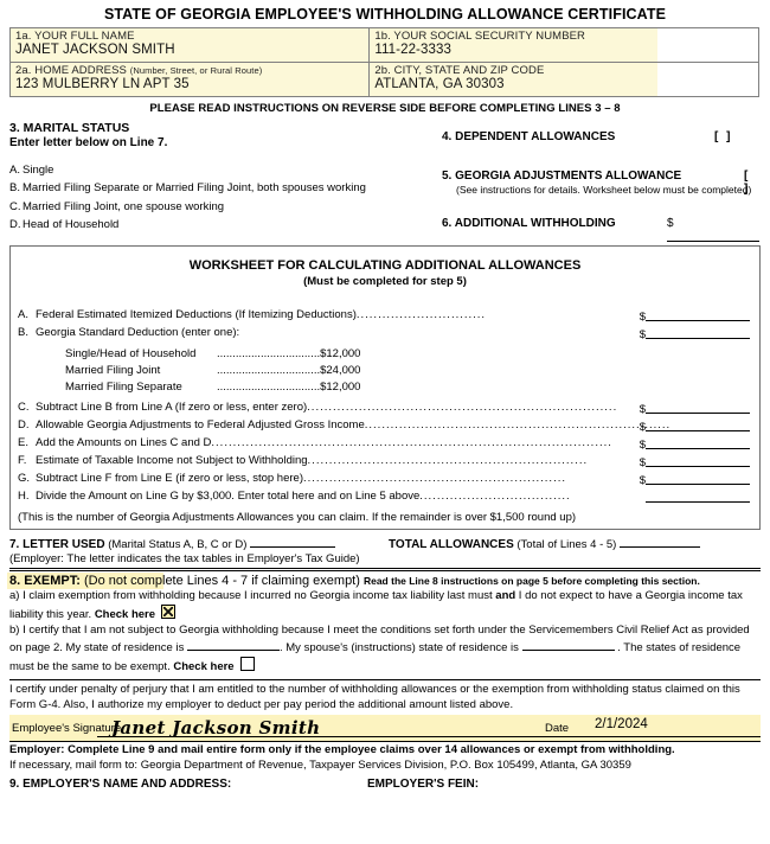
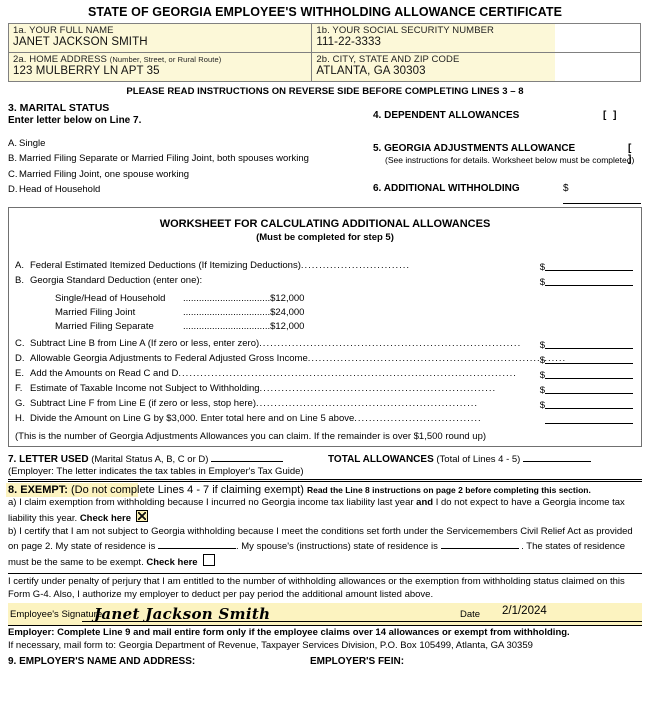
  STATE OF GEORGIA EMPLOYEE'S WITHHOLDING ALLOWANCE CERTIFICATE
  1a. YOUR FULL NAME JANET JACKSON SMITH	1b. YOUR SOCIAL SECURITY NUMBER 111-22-3333
  2a. HOME ADDRESS (Number, Street, or Rural Route) 123 MULBERRY LN APT 35	2b. CITY, STATE AND ZIP CODE ATLANTA, GA 30303
  PLEASE READ INSTRUCTIONS ON REVERSE SIDE BEFORE COMPLETING LINES 3 – 8
  3. MARITAL STATUS
  Enter letter below on Line 7.
  A. Single
  B. Married Filing Separate or Married Filing Joint, both spouses working
  C. Married Filing Joint, one spouse working
  D. Head of Household
  4. DEPENDENT ALLOWANCES
  [ ]
  5. GEORGIA ADJUSTMENTS ALLOWANCE
  [ ]
  (See instructions for details. Worksheet below must be completed)
  6. ADDITIONAL WITHHOLDING
  $
  WORKSHEET FOR CALCULATING ADDITIONAL ALLOWANCES
  (Must be completed for step 5)
  A. Federal Estimated Itemized Deductions (If Itemizing Deductions)..............................
  $
  B. Georgia Standard Deduction (enter one):
  $
  Single/Head of Household .................................$12,000
  Married Filing Joint .................................$24,000
  Married Filing Separate .................................$12,000
  C. Subtract Line B from Line A (If zero or less, enter zero)........................................................................
  $
  D. Allowable Georgia Adjustments to Federal Adjusted Gross Income.......................................................................
  $
- E. Add the Amounts on Lines C and D.............................................................................................
+ E. Add the Amounts on Read C and D.............................................................................................
  $
  F. Estimate of Taxable Income not Subject to Withholding.................................................................
  $
  G. Subtract Line F from Line E (if zero or less, stop here).............................................................
  $
  H. Divide the Amount on Line G by $3,000. Enter total here and on Line 5 above...................................
  (This is the number of Georgia Adjustments Allowances you can claim. If the remainder is over $1,500 round up)
  7. LETTER USED (Marital Status A, B, C or D)
  TOTAL ALLOWANCES (Total of Lines 4 - 5)
  (Employer: The letter indicates the tax tables in Employer's Tax Guide)
- 8. EXEMPT: (Do not complete Lines 4 - 7 if claiming exempt) Read the Line 8 instructions on page 5 before completing this section.
+ 8. EXEMPT: (Do not complete Lines 4 - 7 if claiming exempt) Read the Line 8 instructions on page 2 before completing this section.
- a) I claim exemption from withholding because I incurred no Georgia income tax liability last must and I do not expect to have a Georgia income tax liability this year. Check here
+ a) I claim exemption from withholding because I incurred no Georgia income tax liability last year and I do not expect to have a Georgia income tax liability this year. Check here
  b) I certify that I am not subject to Georgia withholding because I meet the conditions set forth under the Servicemembers Civil Relief Act as provided on page 2. My state of residence is . My spouse's (instructions) state of residence is . The states of residence must be the same to be exempt. Check here
  I certify under penalty of perjury that I am entitled to the number of withholding allowances or the exemption from withholding status claimed on this Form G-4. Also, I authorize my employer to deduct per pay period the additional amount listed above.
  Employee's Signature
  Janet Jackson Smith
  Date
  2/1/2024
  Employer: Complete Line 9 and mail entire form only if the employee claims over 14 allowances or exempt from withholding.
  If necessary, mail form to: Georgia Department of Revenue, Taxpayer Services Division, P.O. Box 105499, Atlanta, GA 30359
  9. EMPLOYER'S NAME AND ADDRESS:
  EMPLOYER'S FEIN:
